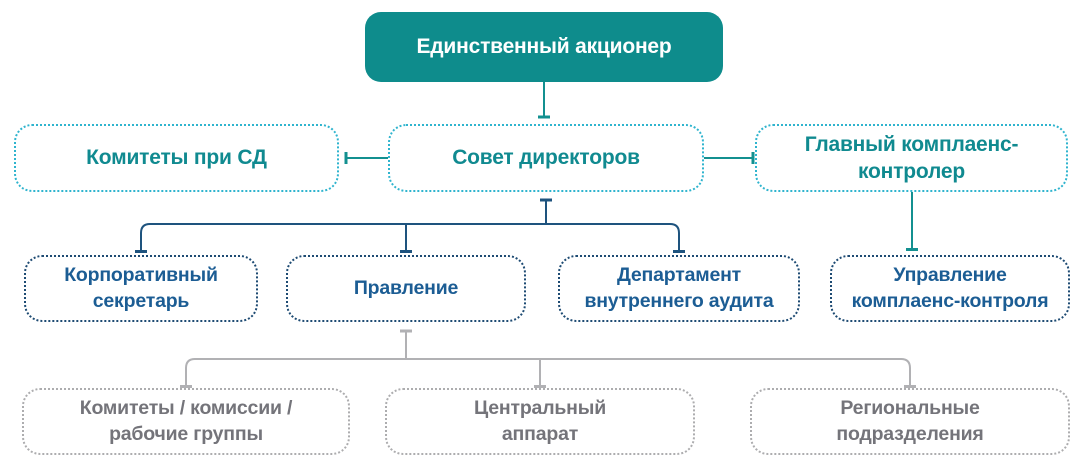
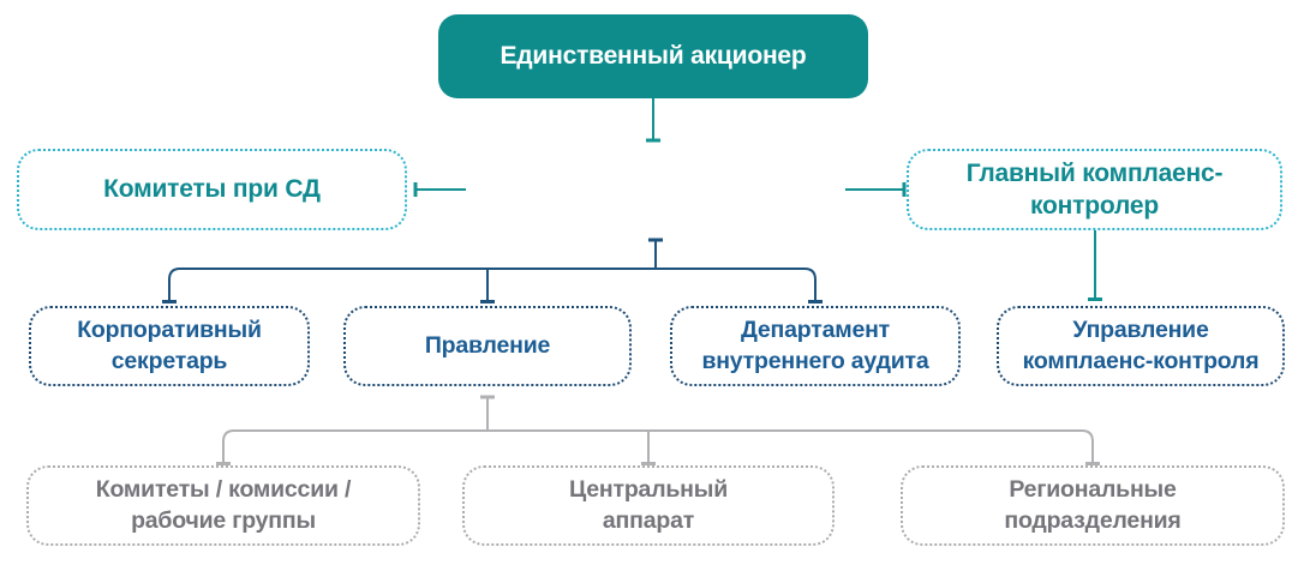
  Единственный акционер
  Комитеты при СД
- Совет директоров
  Главный комплаенс-
  контролер
  Корпоративный
  секретарь
  Правление
  Департамент
  внутреннего аудита
  Управление
  комплаенс-контроля
  Комитеты / комиссии /
  рабочие группы
  Центральный
  аппарат
  Региональные
  подразделения
